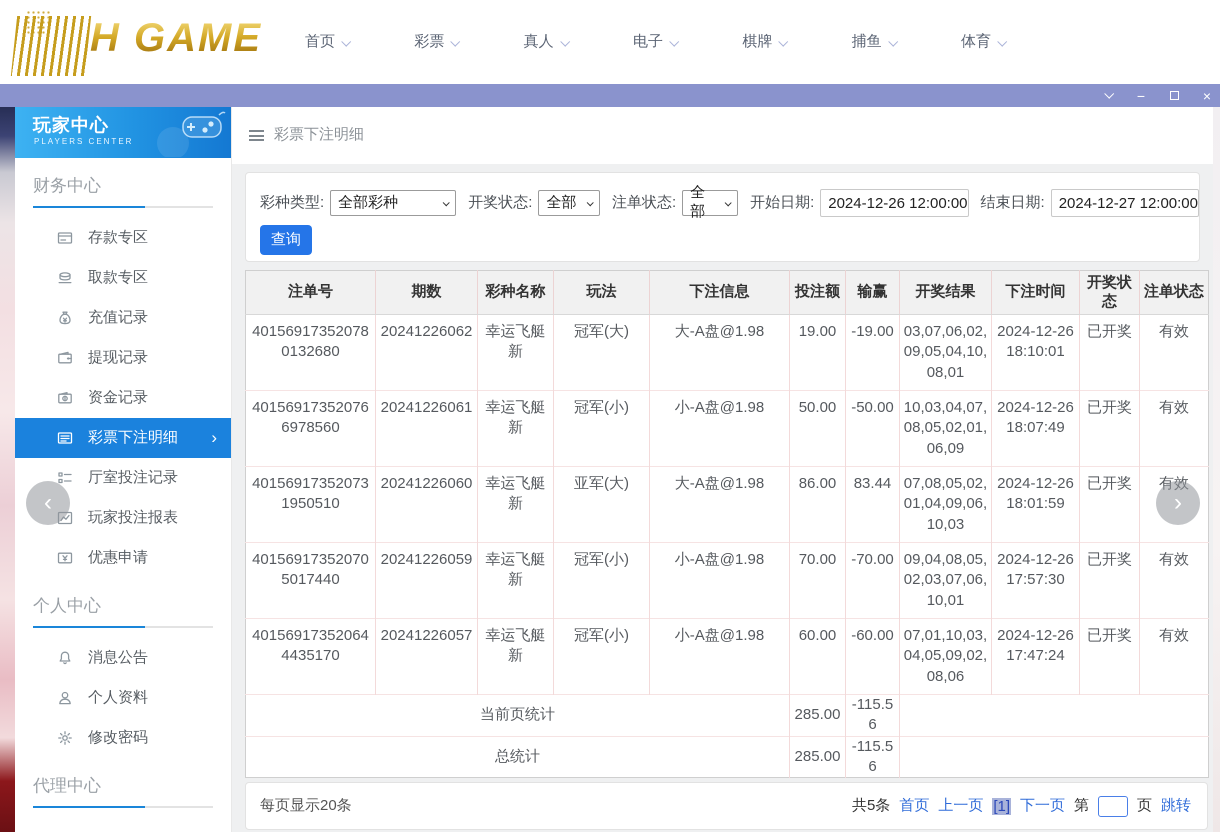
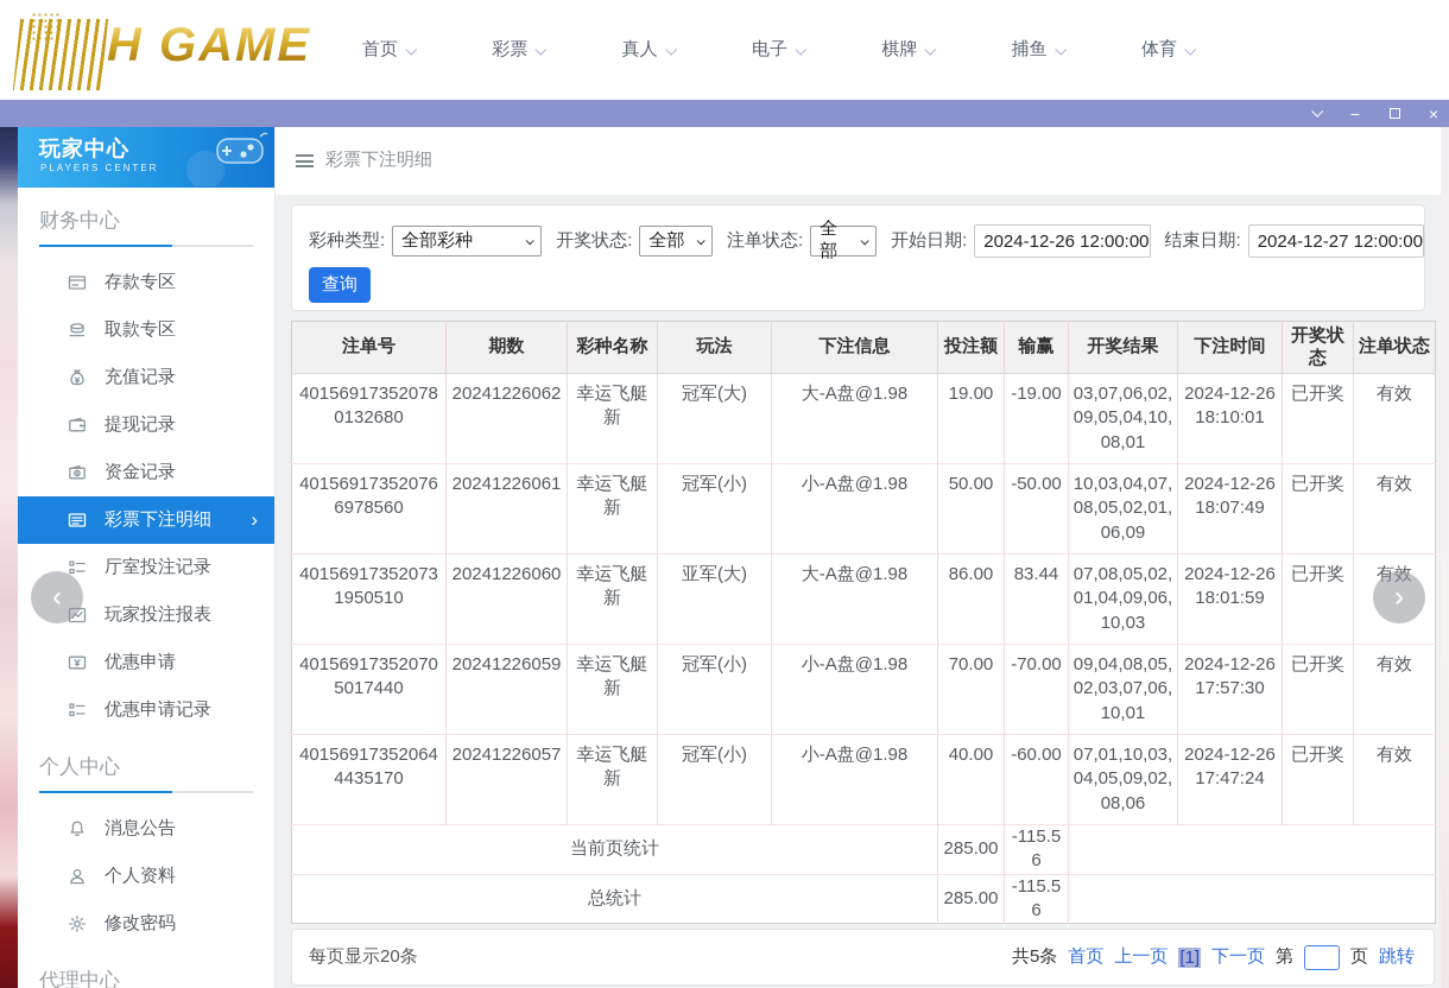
  H GAME
  首页
  彩票
  真人
  电子
  棋牌
  捕鱼
  体育
  −
  ×
  玩家中心
  PLAYERS CENTER
  财务中心
  存款专区
  取款专区
  充值记录
  提现记录
  资金记录
  彩票下注明细
  ›
  厅室投注记录
  玩家投注报表
  优惠申请
+ 优惠申请记录
  个人中心
  消息公告
  个人资料
  修改密码
  代理中心
  彩票下注明细
  彩种类型:
  全部彩种
  开奖状态:
  全部
  注单状态:
  全部
  开始日期:
  2024-12-26 12:00:00
  结束日期:
  2024-12-27 12:00:00
  查询
  注单号	期数	彩种名称	玩法	下注信息	投注额	输赢	开奖结果	下注时间	开奖状态	注单状态
  401569173520780132680	20241226062	幸运飞艇新	冠军(大)	大-A盘@1.98	19.00	-19.00	03,07,06,02,09,05,04,10,08,01	2024-12-26 18:10:01	已开奖	有效
  401569173520766978560	20241226061	幸运飞艇新	冠军(小)	小-A盘@1.98	50.00	-50.00	10,03,04,07,08,05,02,01,06,09	2024-12-26 18:07:49	已开奖	有效
  401569173520731950510	20241226060	幸运飞艇新	亚军(大)	大-A盘@1.98	86.00	83.44	07,08,05,02,01,04,09,06,10,03	2024-12-26 18:01:59	已开奖	有效
  401569173520705017440	20241226059	幸运飞艇新	冠军(小)	小-A盘@1.98	70.00	-70.00	09,04,08,05,02,03,07,06,10,01	2024-12-26 17:57:30	已开奖	有效
- 401569173520644435170	20241226057	幸运飞艇新	冠军(小)	小-A盘@1.98	60.00	-60.00	07,01,10,03,04,05,09,02,08,06	2024-12-26 17:47:24	已开奖	有效
+ 401569173520644435170	20241226057	幸运飞艇新	冠军(小)	小-A盘@1.98	40.00	-60.00	07,01,10,03,04,05,09,02,08,06	2024-12-26 17:47:24	已开奖	有效
  当前页统计	285.00	-115.56
  总统计	285.00	-115.56
  每页显示20条
  共5条
  首页
  上一页
  [1]
  下一页
  第
  页
  跳转
  ‹
  ›
